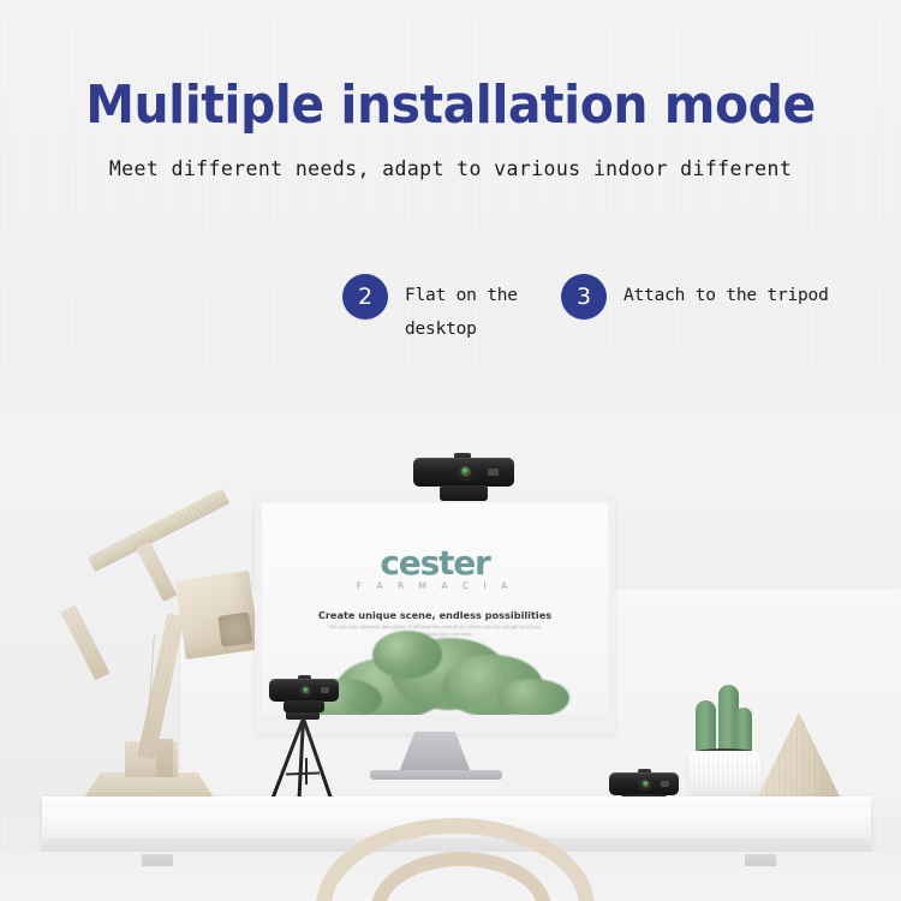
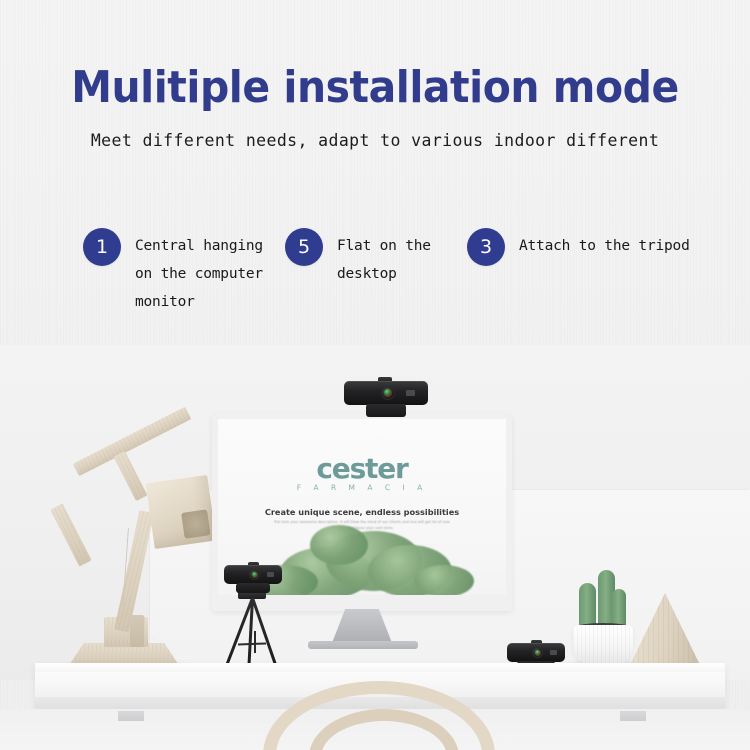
  Mulitiple installation mode
  Meet different needs, adapt to various indoor different
+ 1
+ Central hanging on the computer monitor
- 2
+ 5
  Flat on the desktop
  3
  Attach to the tripod
  cester
  F A R M A C I A
  Create unique scene, endless possibilities
